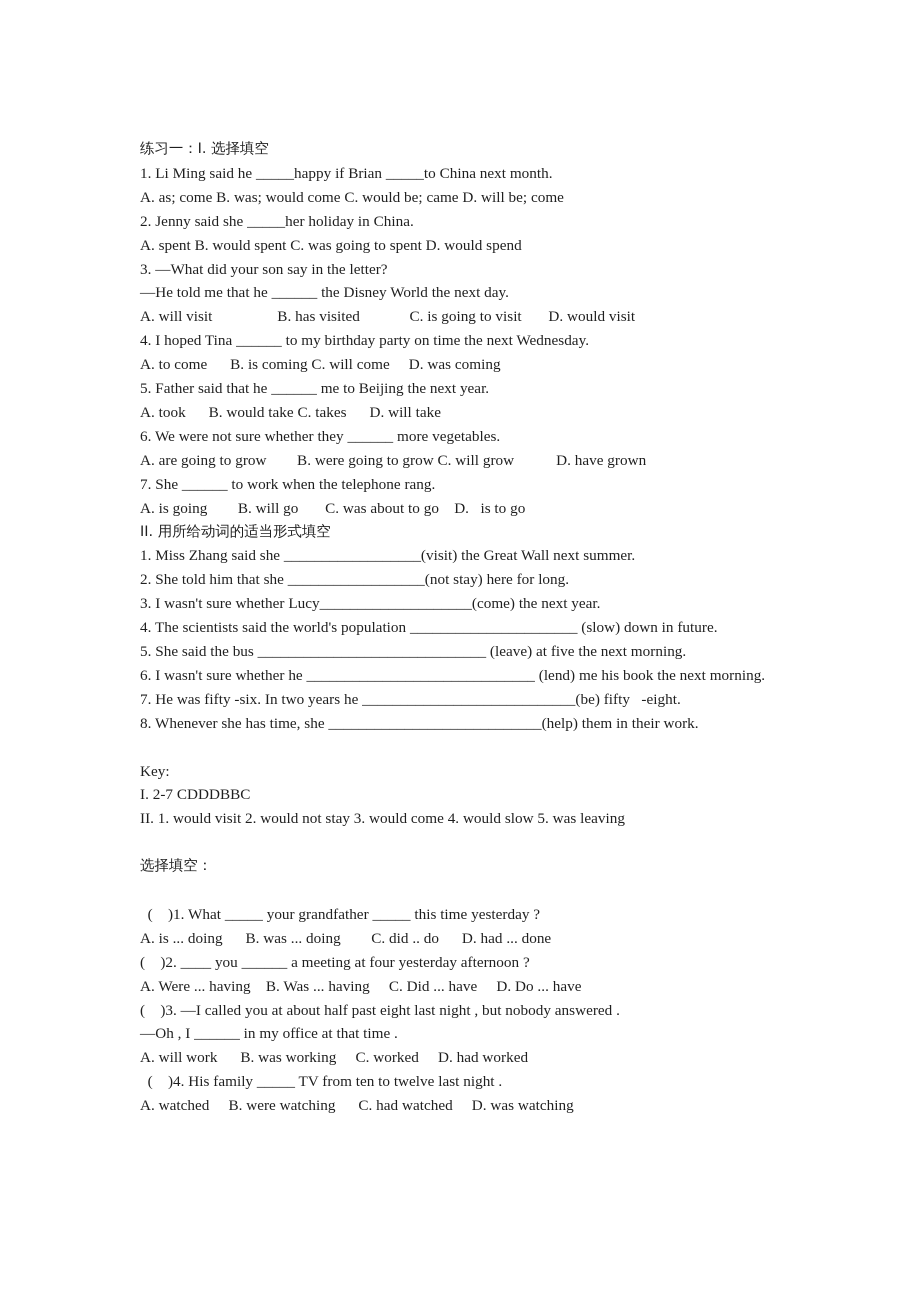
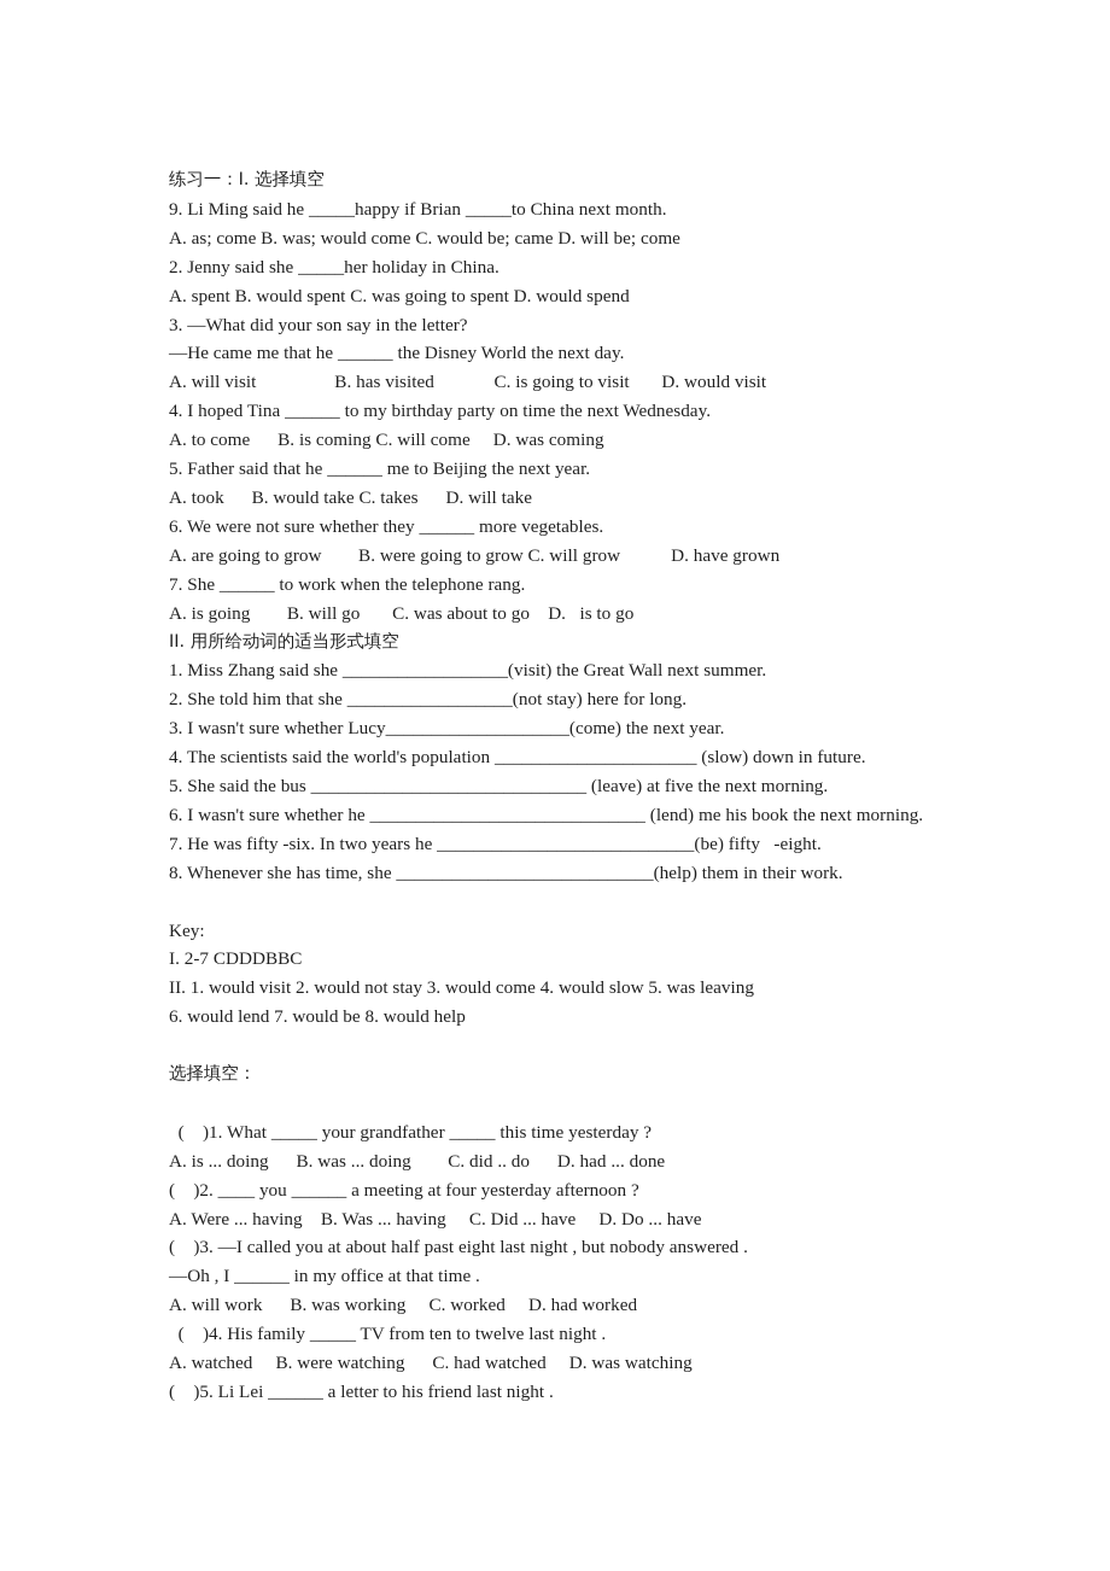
  练习一：I. 选择填空
- 1. Li Ming said he _____happy if Brian _____to China next month.
+ 9. Li Ming said he _____happy if Brian _____to China next month.
  A. as; come B. was; would come C. would be; came D. will be; come
  2. Jenny said she _____her holiday in China.
  A. spent B. would spent C. was going to spent D. would spend
  3. —What did your son say in the letter?
- —He told me that he ______ the Disney World the next day.
+ —He came me that he ______ the Disney World the next day.
  A. will visit B. has visited C. is going to visit D. would visit
  4. I hoped Tina ______ to my birthday party on time the next Wednesday.
  A. to come B. is coming C. will come D. was coming
  5. Father said that he ______ me to Beijing the next year.
  A. took B. would take C. takes D. will take
  6. We were not sure whether they ______ more vegetables.
  A. are going to grow B. were going to grow C. will grow D. have grown
  7. She ______ to work when the telephone rang.
  A. is going B. will go C. was about to go D. is to go
  II. 用所给动词的适当形式填空
  1. Miss Zhang said she __________________(visit) the Great Wall next summer.
  2. She told him that she __________________(not stay) here for long.
  3. I wasn't sure whether Lucy____________________(come) the next year.
  4. The scientists said the world's population ______________________ (slow) down in future.
  5. She said the bus ______________________________ (leave) at five the next morning.
  6. I wasn't sure whether he ______________________________ (lend) me his book the next morning.
  7. He was fifty -six. In two years he ____________________________(be) fifty -eight.
  8. Whenever she has time, she ____________________________(help) them in their work.
  Key:
  I. 2-7 CDDDBBC
  II. 1. would visit 2. would not stay 3. would come 4. would slow 5. was leaving
+ 6. would lend 7. would be 8. would help
  选择填空：
  ( )1. What _____ your grandfather _____ this time yesterday ?
  A. is ... doing B. was ... doing C. did .. do D. had ... done
  ( )2. ____ you ______ a meeting at four yesterday afternoon ?
  A. Were ... having B. Was ... having C. Did ... have D. Do ... have
  ( )3. —I called you at about half past eight last night , but nobody answered .
  —Oh , I ______ in my office at that time .
  A. will work B. was working C. worked D. had worked
  ( )4. His family _____ TV from ten to twelve last night .
  A. watched B. were watching C. had watched D. was watching
+ ( )5. Li Lei ______ a letter to his friend last night .
